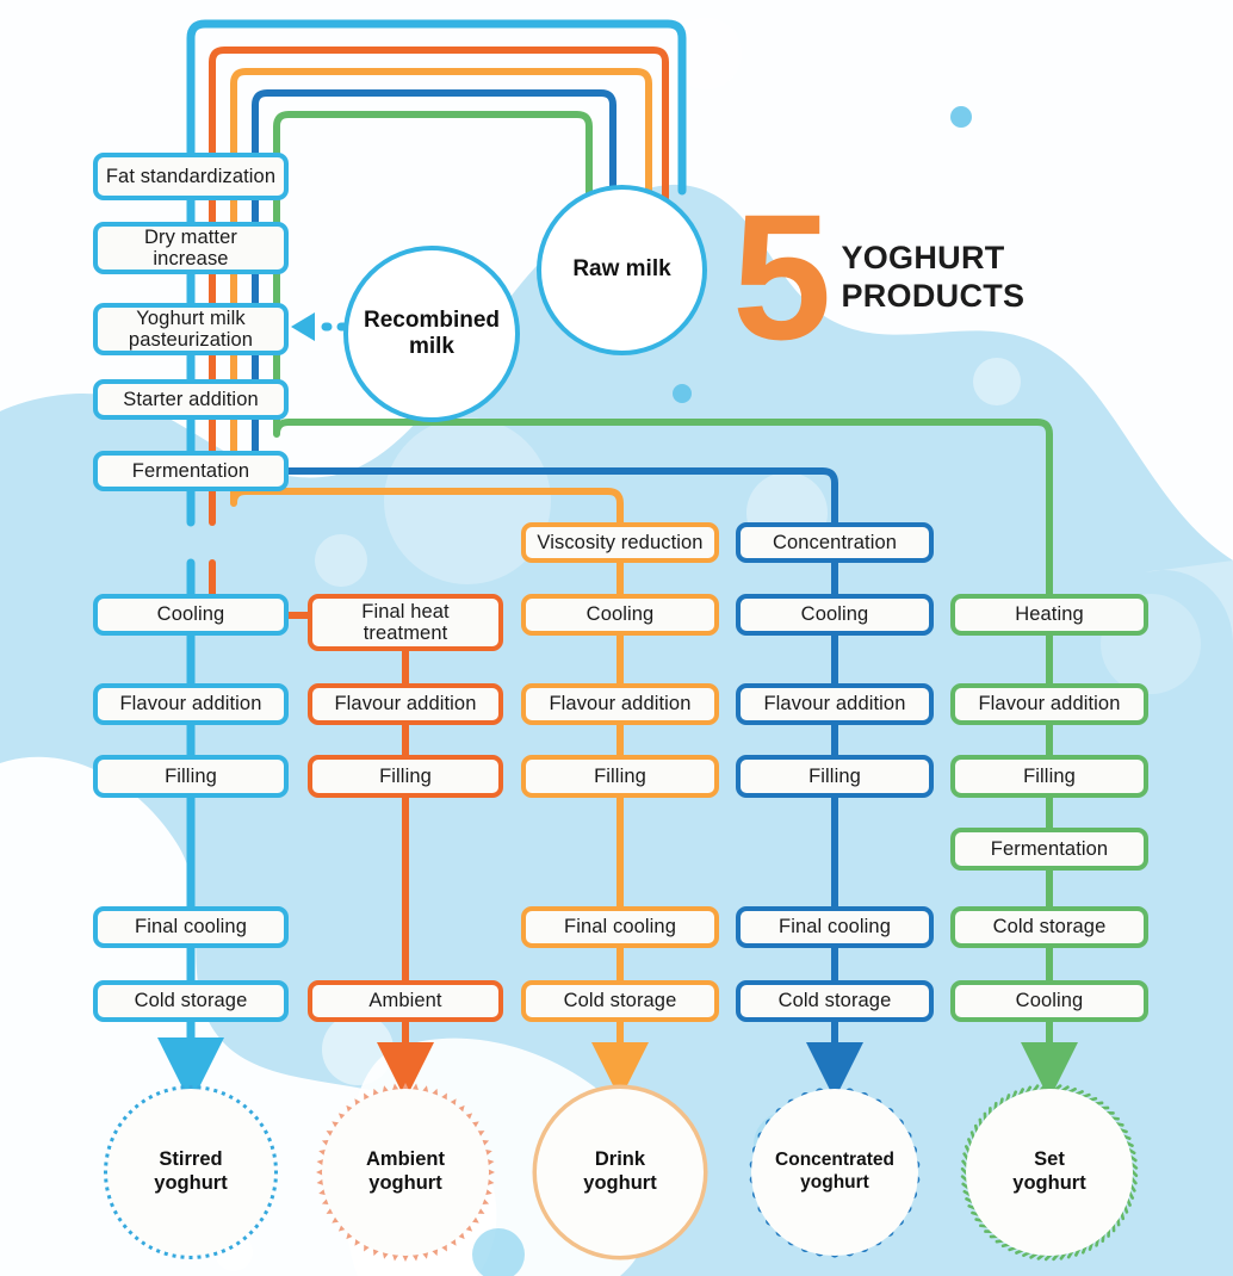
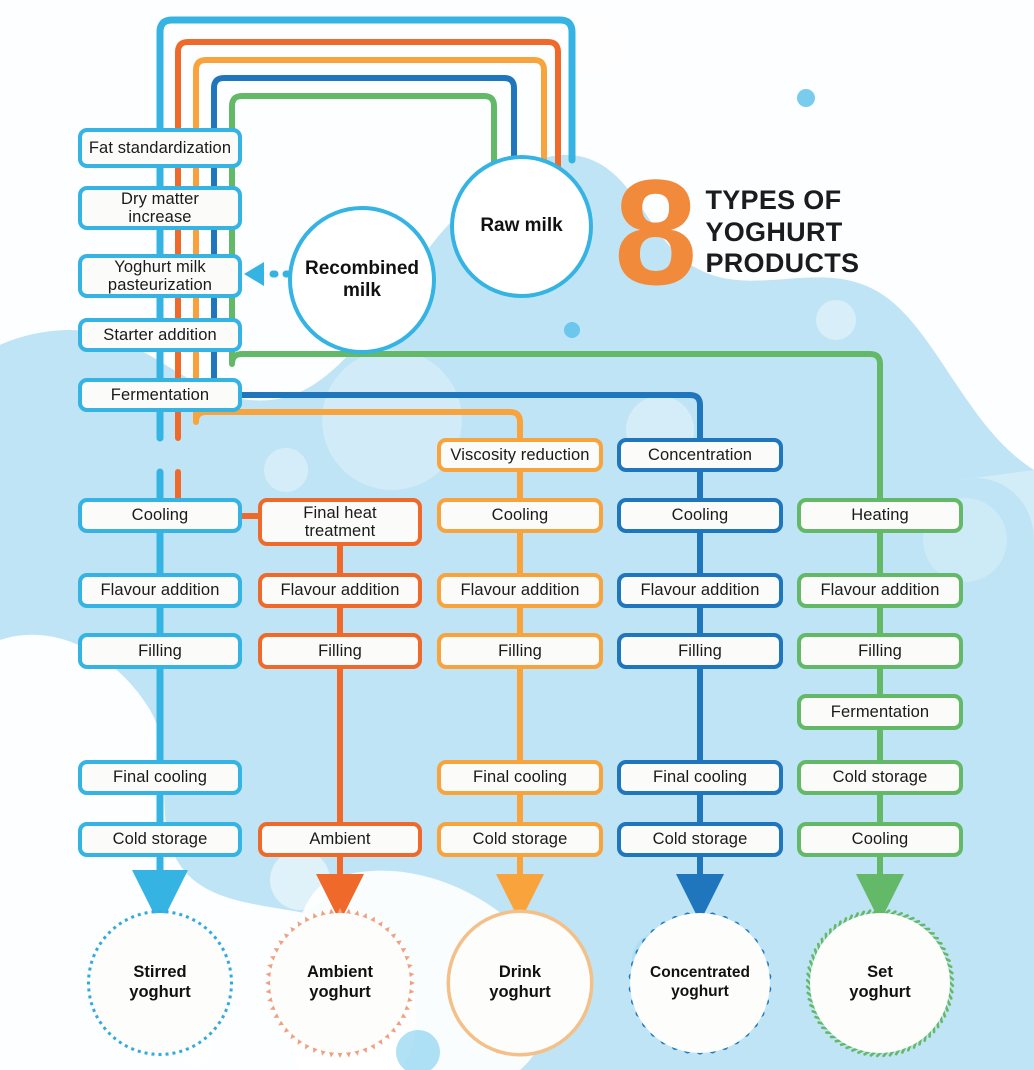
- 5
+ 8
+ TYPES OF
  YOGHURT
  PRODUCTS
  Raw milk
  Recombined
  milk
  Fat standardization
  Dry matter
  increase
  Yoghurt milk
  pasteurization
  Starter addition
  Fermentation
  Cooling
  Flavour addition
  Filling
  Final cooling
  Cold storage
  Final heat
  treatment
  Flavour addition
  Filling
  Ambient
  Viscosity reduction
  Cooling
  Flavour addition
  Filling
  Final cooling
  Cold storage
  Concentration
  Cooling
  Flavour addition
  Filling
  Final cooling
  Cold storage
  Heating
  Flavour addition
  Filling
  Fermentation
  Cold storage
  Cooling
  Stirred
  yoghurt
  Ambient
  yoghurt
  Drink
  yoghurt
  Concentrated
  yoghurt
  Set
  yoghurt
